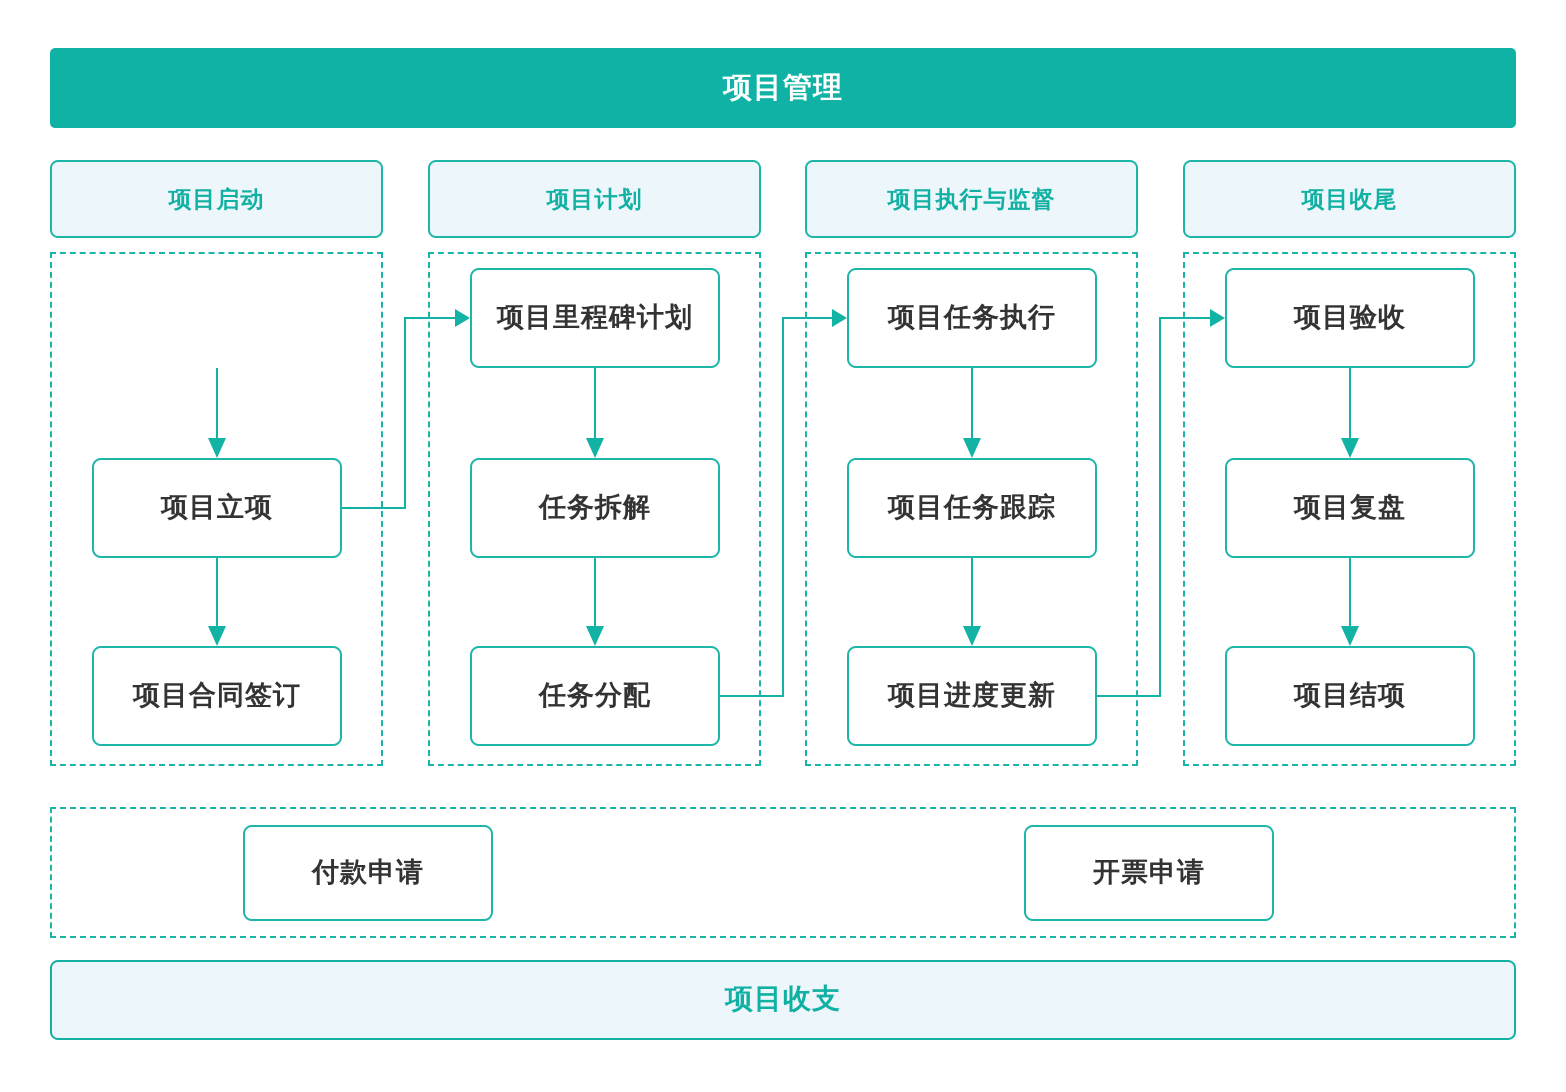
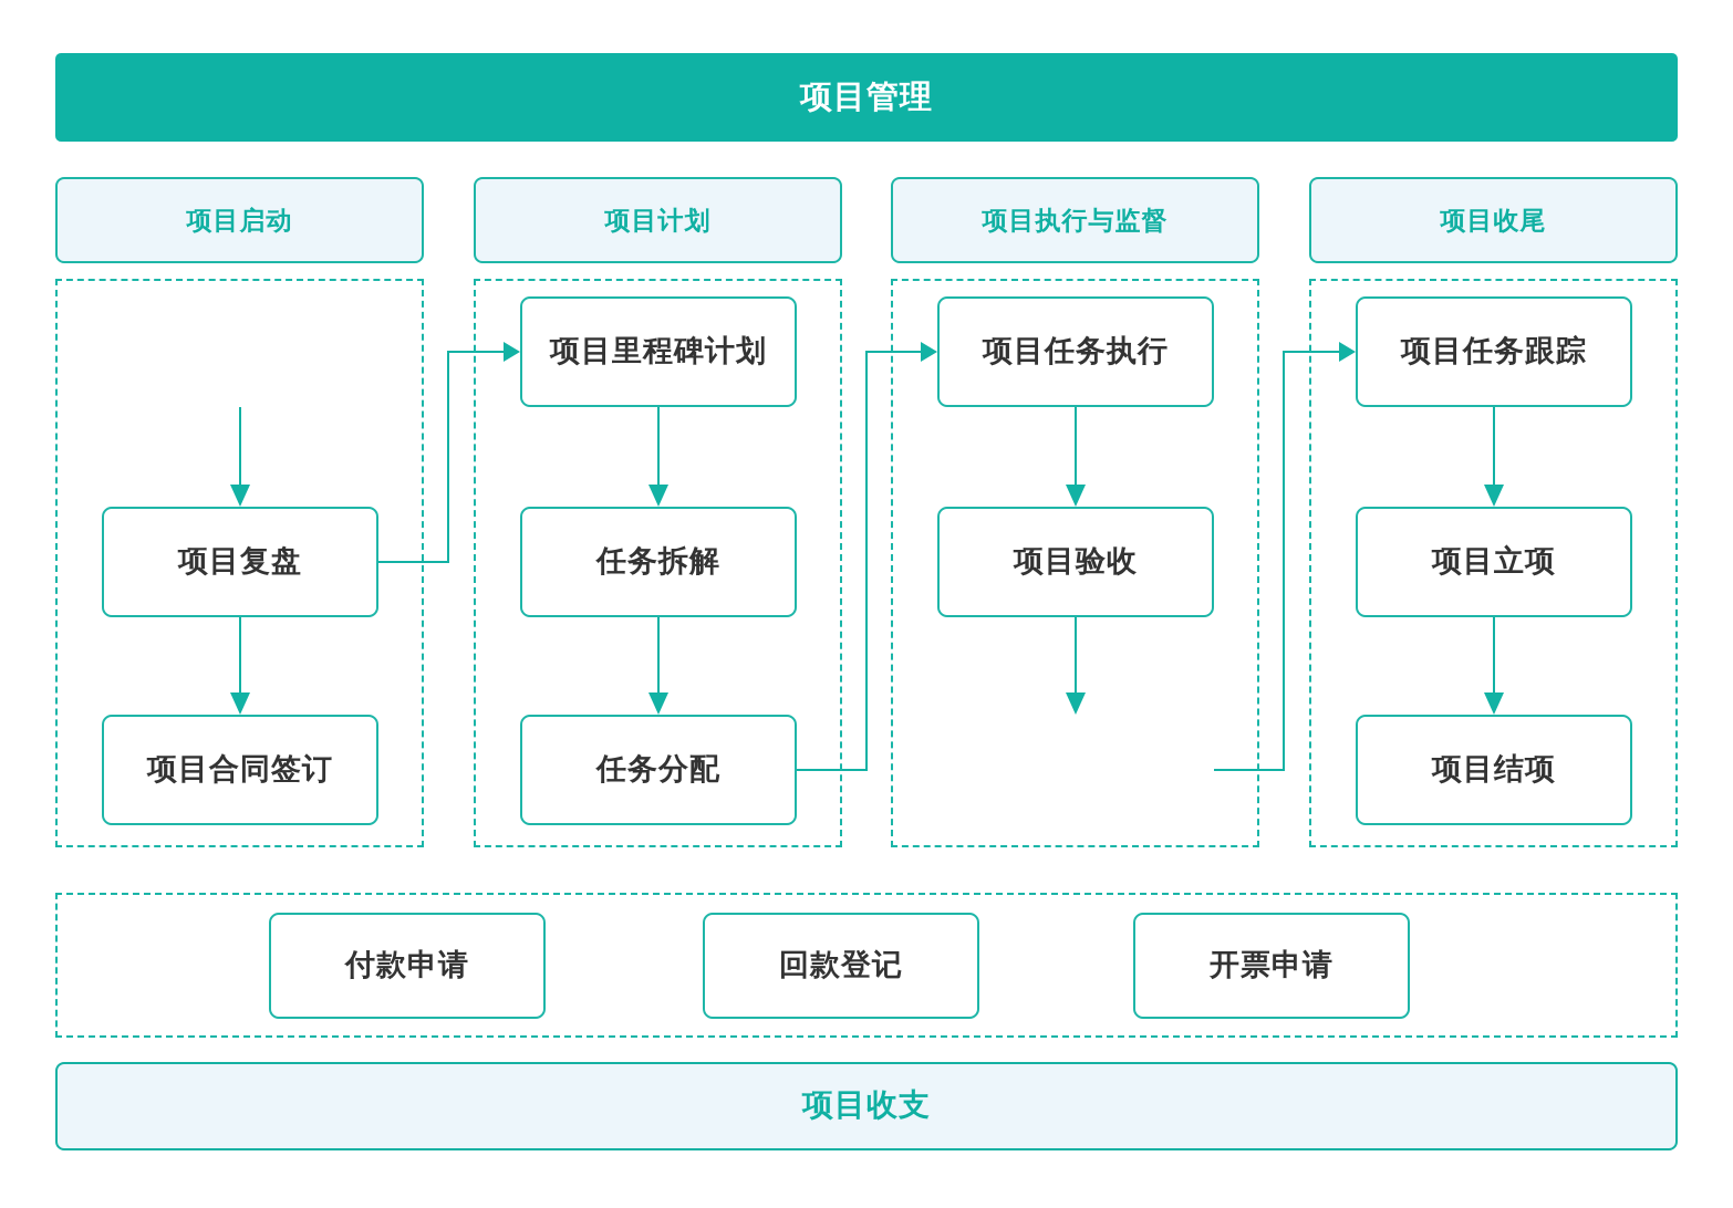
  项目管理
  项目启动
  项目计划
  项目执行与监督
  项目收尾
- 项目立项
+ 项目复盘
  项目合同签订
  项目里程碑计划
  任务拆解
  任务分配
  项目任务执行
- 项目任务跟踪
+ 项目验收
- 项目进度更新
- 项目验收
+ 项目任务跟踪
- 项目复盘
+ 项目立项
  项目结项
  付款申请
+ 回款登记
  开票申请
  项目收支
